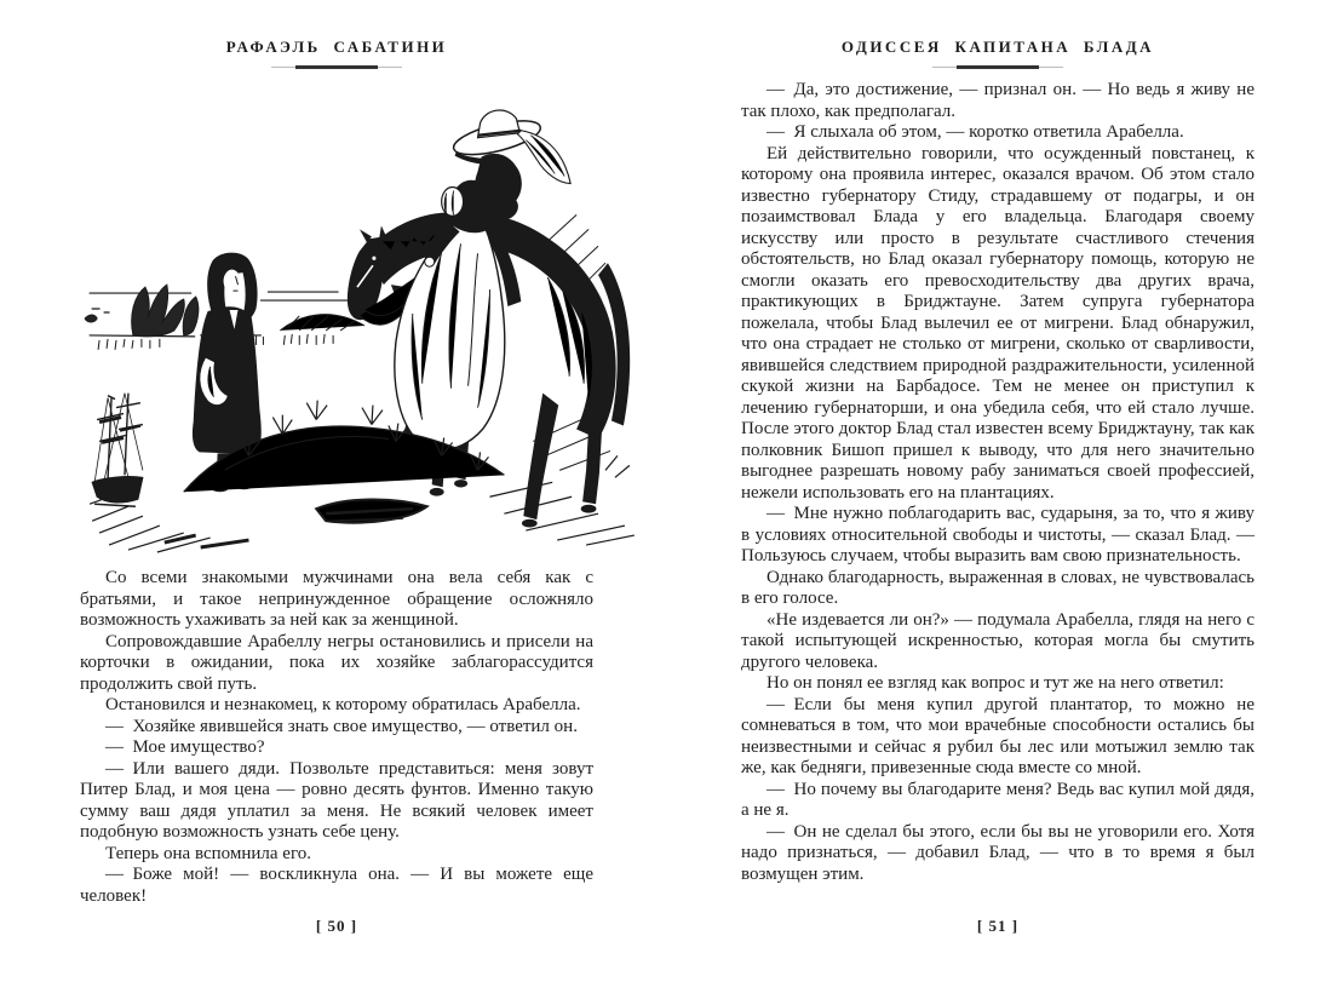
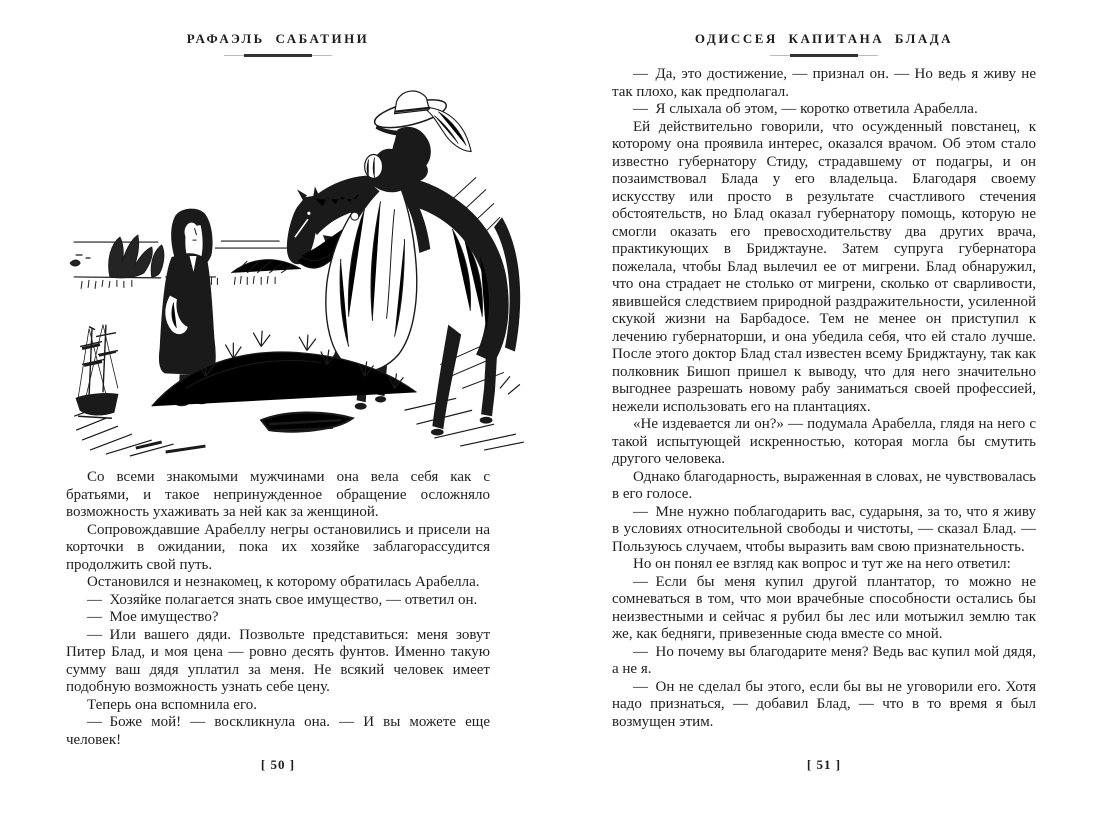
  РАФАЭЛЬ САБАТИНИ
  Со всеми знакомыми мужчинами она вела себя как с братьями, и такое непринужденное обращение осложняло возможность ухаживать за ней как за женщиной.
  Сопровождавшие Арабеллу негры остановились и присели на корточки в ожидании, пока их хозяйке заблагорассудится продолжить свой путь.
  Остановился и незнакомец, к которому обратилась Арабелла.
- — Хозяйке явившейся знать свое имущество, — ответил он.
+ — Хозяйке полагается знать свое имущество, — ответил он.
  — Мое имущество?
  — Или вашего дяди. Позвольте представиться: меня зовут Питер Блад, и моя цена — ровно десять фунтов. Именно такую сумму ваш дядя уплатил за меня. Не всякий человек имеет подобную возможность узнать себе цену.
  Теперь она вспомнила его.
  — Боже мой! — воскликнула она. — И вы можете еще человек!
  [ 50 ]
  ОДИССЕЯ КАПИТАНА БЛАДА
  — Да, это достижение, — признал он. — Но ведь я живу не так плохо, как предполагал.
  — Я слыхала об этом, — коротко ответила Арабелла.
  Ей действительно говорили, что осужденный повстанец, к которому она проявила интерес, оказался врачом. Об этом стало известно губернатору Стиду, страдавшему от подагры, и он позаимствовал Блада у его владельца. Благодаря своему искусству или просто в результате счастливого стечения обстоятельств, но Блад оказал губернатору помощь, которую не смогли оказать его превосходительству два других врача, практикующих в Бриджтауне. Затем супруга губернатора пожелала, чтобы Блад вылечил ее от мигрени. Блад обнаружил, что она страдает не столько от мигрени, сколько от сварливости, явившейся следствием природной раздражительности, усиленной скукой жизни на Барбадосе. Тем не менее он приступил к лечению губернаторши, и она убедила себя, что ей стало лучше. После этого доктор Блад стал известен всему Бриджтауну, так как полковник Бишоп пришел к выводу, что для него значительно выгоднее разрешать новому рабу заниматься своей профессией, нежели использовать его на плантациях.
- — Мне нужно поблагодарить вас, сударыня, за то, что я живу в условиях относительной свободы и чистоты, — сказал Блад. — Пользуюсь случаем, чтобы выразить вам свою признательность.
+ «Не издевается ли он?» — подумала Арабелла, глядя на него с такой испытующей искренностью, которая могла бы смутить другого человека.
  Однако благодарность, выраженная в словах, не чувствовалась в его голосе.
- «Не издевается ли он?» — подумала Арабелла, глядя на него с такой испытующей искренностью, которая могла бы смутить другого человека.
+ — Мне нужно поблагодарить вас, сударыня, за то, что я живу в условиях относительной свободы и чистоты, — сказал Блад. — Пользуюсь случаем, чтобы выразить вам свою признательность.
  Но он понял ее взгляд как вопрос и тут же на него ответил:
  — Если бы меня купил другой плантатор, то можно не сомневаться в том, что мои врачебные способности остались бы неизвестными и сейчас я рубил бы лес или мотыжил землю так же, как бедняги, привезенные сюда вместе со мной.
  — Но почему вы благодарите меня? Ведь вас купил мой дядя, а не я.
  — Он не сделал бы этого, если бы вы не уговорили его. Хотя надо признаться, — добавил Блад, — что в то время я был возмущен этим.
  [ 51 ]
